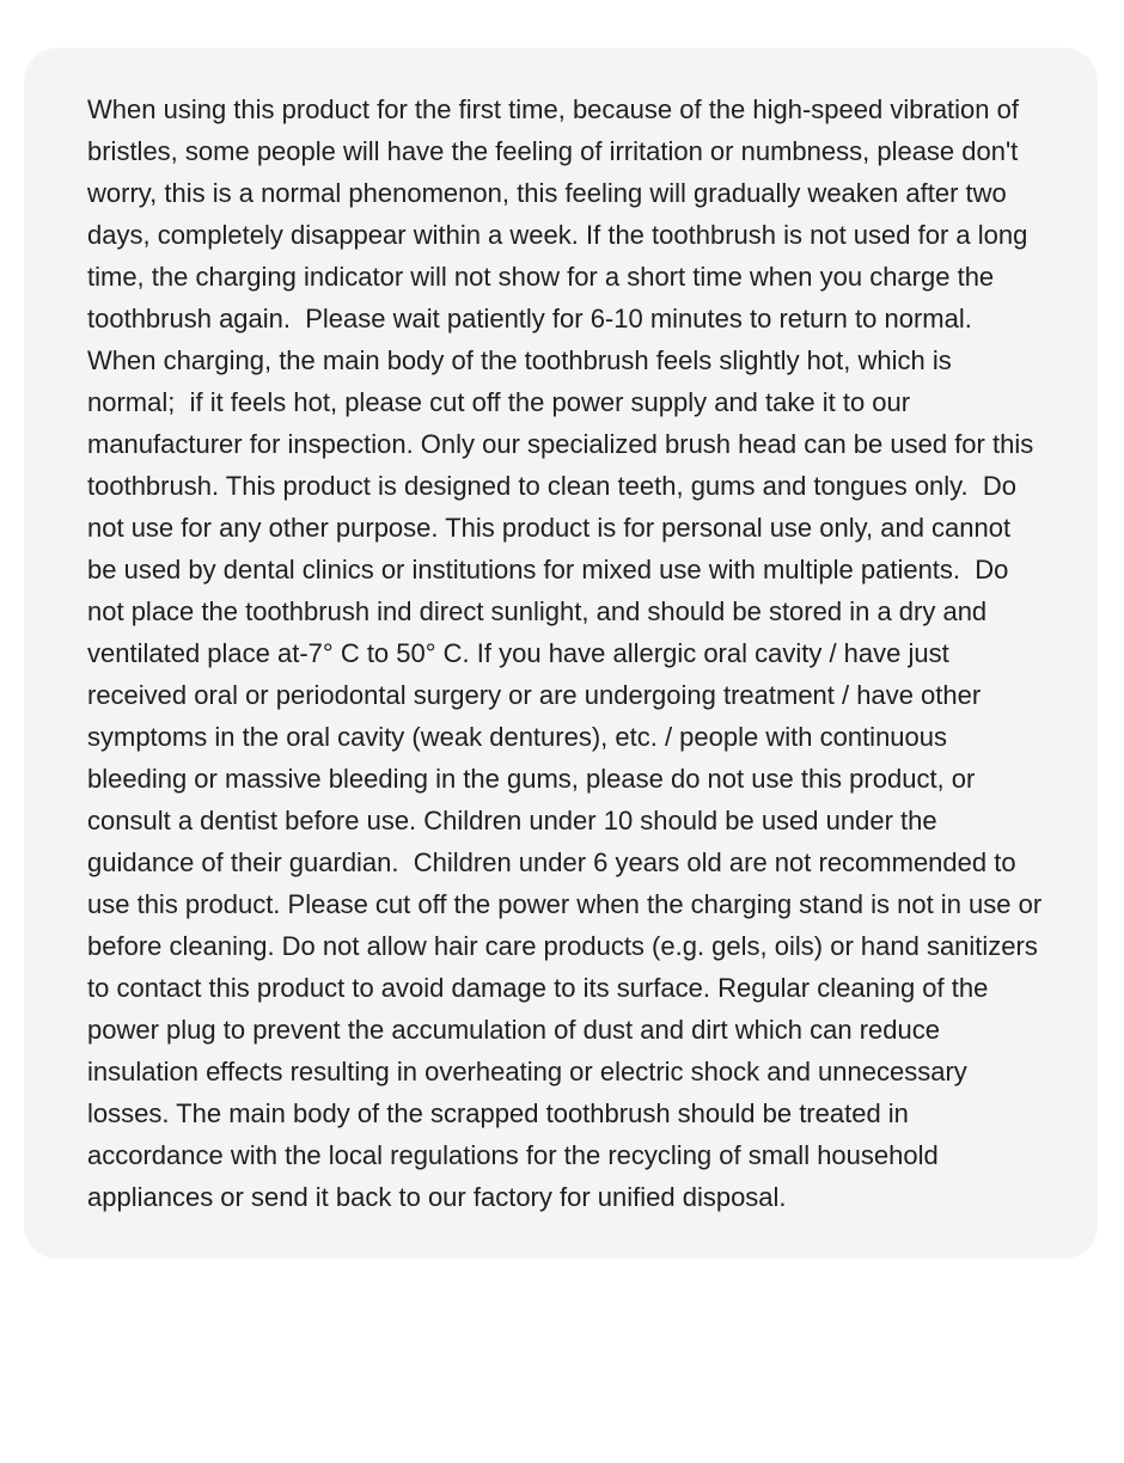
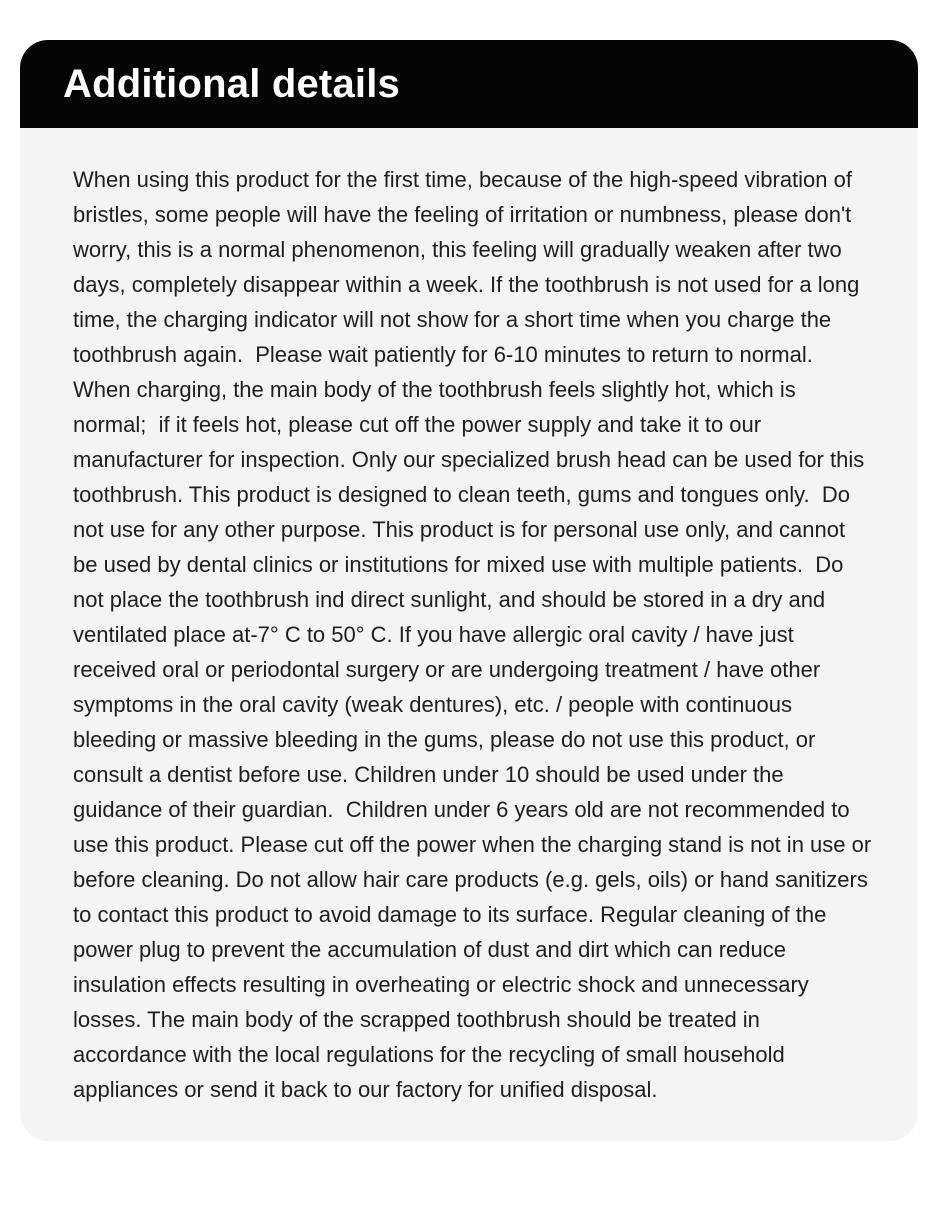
+ Additional details
  When using this product for the first time, because of the high-speed vibration of bristles, some people will have the feeling of irritation or numbness, please don't worry, this is a normal phenomenon, this feeling will gradually weaken after two days, completely disappear within a week. If the toothbrush is not used for a long time, the charging indicator will not show for a short time when you charge the toothbrush again. Please wait patiently for 6-10 minutes to return to normal. When charging, the main body of the toothbrush feels slightly hot, which is normal; if it feels hot, please cut off the power supply and take it to our manufacturer for inspection. Only our specialized brush head can be used for this toothbrush. This product is designed to clean teeth, gums and tongues only. Do not use for any other purpose. This product is for personal use only, and cannot be used by dental clinics or institutions for mixed use with multiple patients. Do not place the toothbrush ind direct sunlight, and should be stored in a dry and ventilated place at-7° C to 50° C. If you have allergic oral cavity / have just received oral or periodontal surgery or are undergoing treatment / have other symptoms in the oral cavity (weak dentures), etc. / people with continuous bleeding or massive bleeding in the gums, please do not use this product, or consult a dentist before use. Children under 10 should be used under the guidance of their guardian. Children under 6 years old are not recommended to use this product. Please cut off the power when the charging stand is not in use or before cleaning. Do not allow hair care products (e.g. gels, oils) or hand sanitizers to contact this product to avoid damage to its surface. Regular cleaning of the power plug to prevent the accumulation of dust and dirt which can reduce insulation effects resulting in overheating or electric shock and unnecessary losses. The main body of the scrapped toothbrush should be treated in accordance with the local regulations for the recycling of small household appliances or send it back to our factory for unified disposal.
